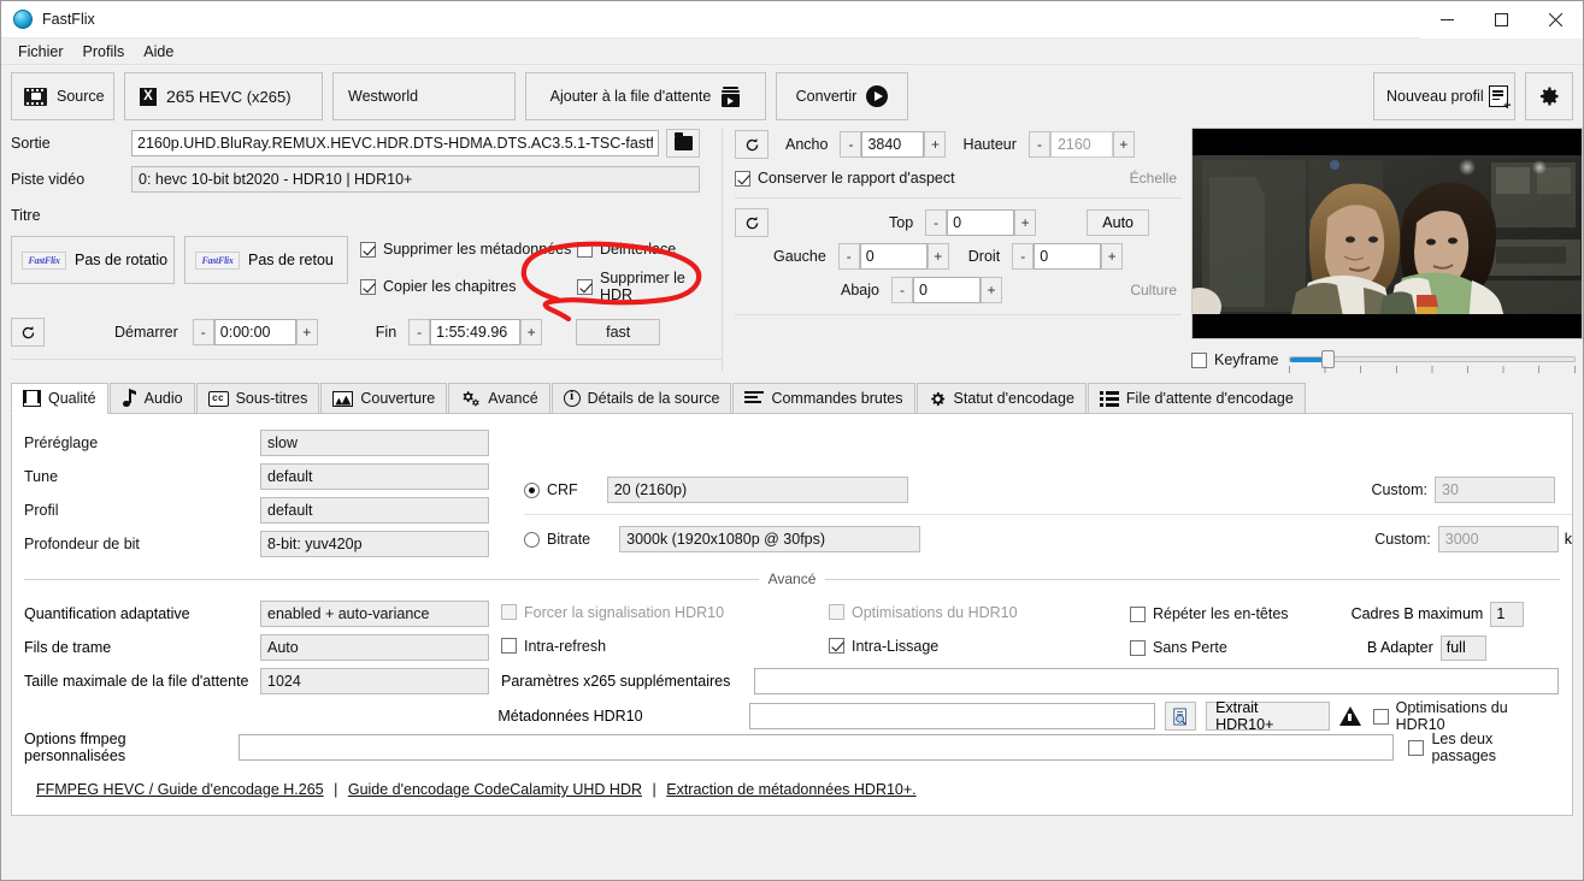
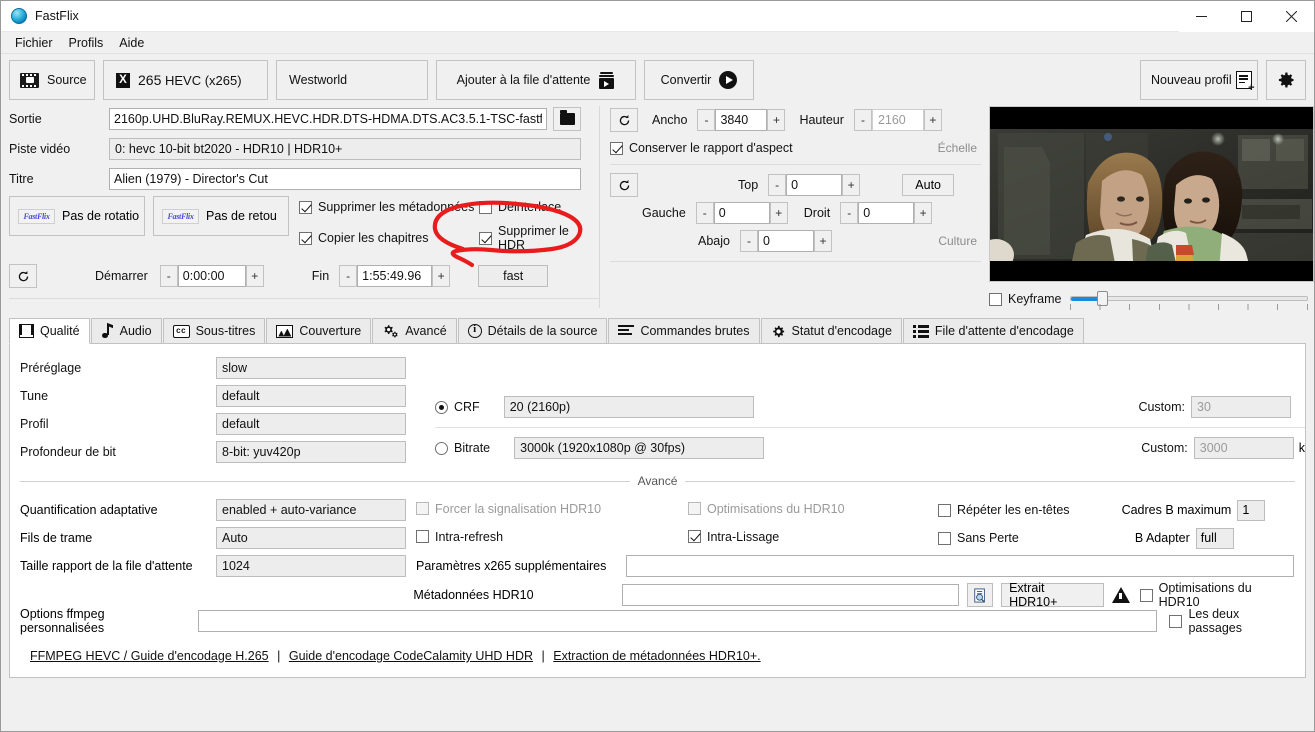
  FastFlix
  Fichier
  Profils
  Aide
  Source
  X
  265 HEVC (x265)
  Westworld
  Ajouter à la file d'attente
  Convertir
  Nouveau profil
  +
  Sortie
  2160p.UHD.BluRay.REMUX.HEVC.HDR.DTS-HDMA.DTS.AC3.5.1-TSC-fastf
  Piste vidéo
  0: hevc 10-bit bt2020 - HDR10 | HDR10+
  Titre
+ Alien (1979) - Director's Cut
  FastFlix
  Pas de rotatio
  FastFlix
  Pas de retou
  Supprimer les métadons
  Copier les chapitres
  Supprimer le HDR
  Démarrer
  -
  0:00:00
  +
  Fin
  -
  1:55:49.96
  +
  fast
  Ancho
  -
  3840
  +
  Hauteur
  -
  2160
  +
  Conserver le rapport d'aspect
  Échelle
  Top
  -
  0
  +
  Auto
  Gauche
  -
  0
  +
  Droit
  -
  0
  +
  Abajo
  -
  0
  +
  Culture
  Keyframe
  Qualité
  Audio
  cc
  Sous-titres
  Couverture
  Avancé
  Détails de la source
  Commandes brutes
  Statut d'encodage
  File d'attente d'encodage
  Préréglage
  slow
  Tune
  default
  Profil
  default
  Profondeur de bit
  8-bit: yuv420p
  CRF
  20 (2160p)
  Custom:
  30
  Bitrate
  3000k (1920x1080p @ 30fps)
  Custom:
  3000
  k
  Avancé
  Quantification adaptative
  enabled + auto-variance
  Forcer la signalisation HDR10
  Optimisations du HDR10
  Répéter les en-têtes
  Cadres B maximum
  1
  Fils de trame
  Auto
  Intra-refresh
  Intra-Lissage
  Sans Perte
  B Adapter
  full
- Taille maximale de la file d'attente
+ Taille rapport de la file d'attente
  1024
  Paramètres x265 supplémentaires
  Métadonnées HDR10
  Extrait HDR10+
  Optimisations du HDR10
  Options ffmpeg personnalisées
  Les deux passages
  FFMPEG HEVC / Guide d'encodage H.265 | Guide d'encodage CodeCalamity UHD HDR | Extraction de métadonnées HDR10+.
